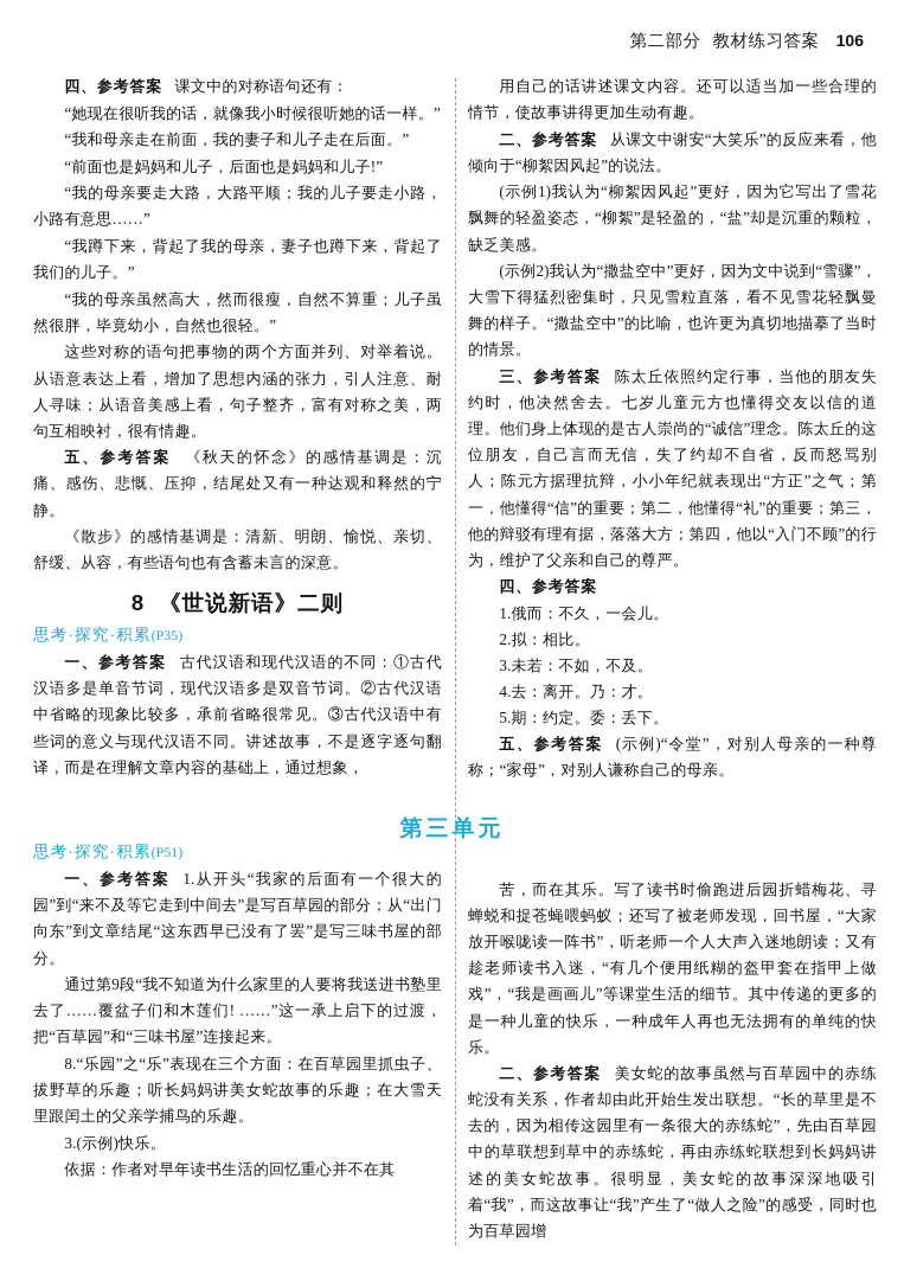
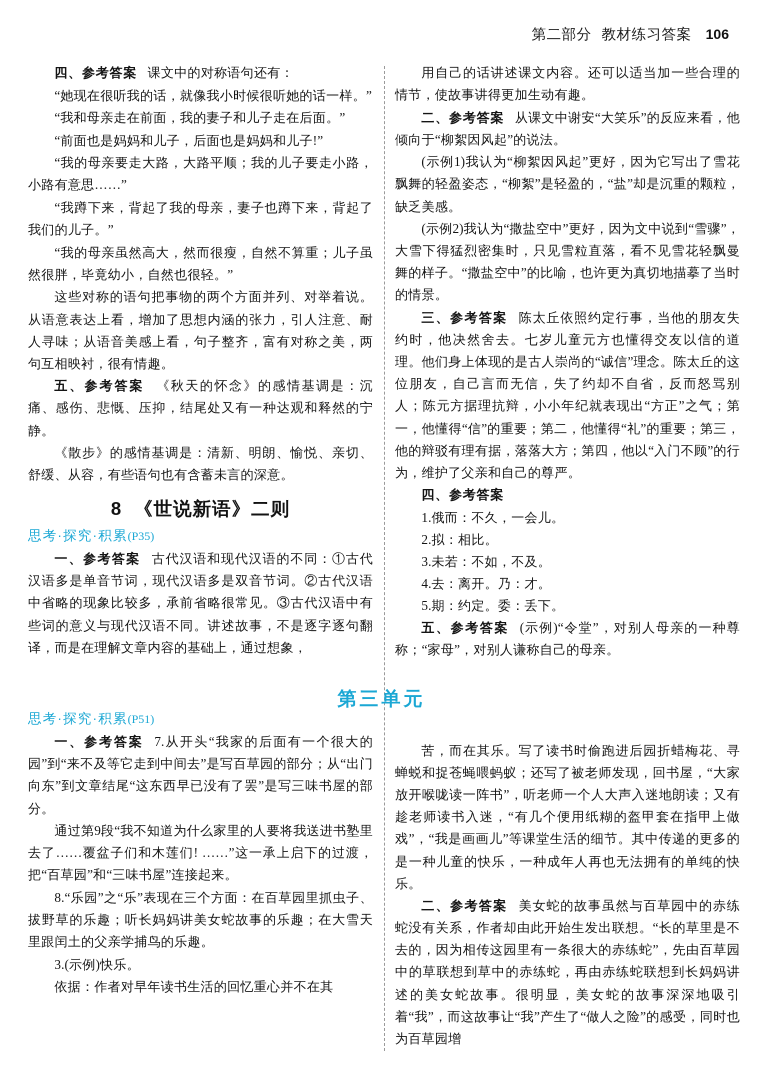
  第二部分
  教材练习答案
  106
  四、参考答案 课文中的对称语句还有：
  “她现在很听我的话，就像我小时候很听她的话一样。”
  “我和母亲走在前面，我的妻子和儿子走在后面。”
  “前面也是妈妈和儿子，后面也是妈妈和儿子!”
  “我的母亲要走大路，大路平顺；我的儿子要走小路，小路有意思……”
  “我蹲下来，背起了我的母亲，妻子也蹲下来，背起了我们的儿子。”
  “我的母亲虽然高大，然而很瘦，自然不算重；儿子虽然很胖，毕竟幼小，自然也很轻。”
  这些对称的语句把事物的两个方面并列、对举着说。从语意表达上看，增加了思想内涵的张力，引人注意、耐人寻味；从语音美感上看，句子整齐，富有对称之美，两句互相映衬，很有情趣。
  五、参考答案 《秋天的怀念》的感情基调是：沉痛、感伤、悲慨、压抑，结尾处又有一种达观和释然的宁静。
  《散步》的感情基调是：清新、明朗、愉悦、亲切、舒缓、从容，有些语句也有含蓄未言的深意。
  8 《世说新语》二则
  思考·探究·积累(P35)
  一、参考答案 古代汉语和现代汉语的不同：①古代汉语多是单音节词，现代汉语多是双音节词。②古代汉语中省略的现象比较多，承前省略很常见。③古代汉语中有些词的意义与现代汉语不同。讲述故事，不是逐字逐句翻译，而是在理解文章内容的基础上，通过想象，
  思考·探究·积累(P51)
- 一、参考答案 1.从开头“我家的后面有一个很大的园”到“来不及等它走到中间去”是写百草园的部分；从“出门向东”到文章结尾“这东西早已没有了罢”是写三味书屋的部分。
+ 一、参考答案 7.从开头“我家的后面有一个很大的园”到“来不及等它走到中间去”是写百草园的部分；从“出门向东”到文章结尾“这东西早已没有了罢”是写三味书屋的部分。
  通过第9段“我不知道为什么家里的人要将我送进书塾里去了……覆盆子们和木莲们! ……”这一承上启下的过渡，把“百草园”和“三味书屋”连接起来。
  8.“乐园”之“乐”表现在三个方面：在百草园里抓虫子、拔野草的乐趣；听长妈妈讲美女蛇故事的乐趣；在大雪天里跟闰土的父亲学捕鸟的乐趣。
  3.(示例)快乐。
  依据：作者对早年读书生活的回忆重心并不在其
  用自己的话讲述课文内容。还可以适当加一些合理的情节，使故事讲得更加生动有趣。
  二、参考答案 从课文中谢安“大笑乐”的反应来看，他倾向于“柳絮因风起”的说法。
  (示例1)我认为“柳絮因风起”更好，因为它写出了雪花飘舞的轻盈姿态，“柳絮”是轻盈的，“盐”却是沉重的颗粒，缺乏美感。
  (示例2)我认为“撒盐空中”更好，因为文中说到“雪骤”，大雪下得猛烈密集时，只见雪粒直落，看不见雪花轻飘曼舞的样子。“撒盐空中”的比喻，也许更为真切地描摹了当时的情景。
  三、参考答案 陈太丘依照约定行事，当他的朋友失约时，他决然舍去。七岁儿童元方也懂得交友以信的道理。他们身上体现的是古人崇尚的“诚信”理念。陈太丘的这位朋友，自己言而无信，失了约却不自省，反而怒骂别人；陈元方据理抗辩，小小年纪就表现出“方正”之气；第一，他懂得“信”的重要；第二，他懂得“礼”的重要；第三，他的辩驳有理有据，落落大方；第四，他以“入门不顾”的行为，维护了父亲和自己的尊严。
  四、参考答案
  1.俄而：不久，一会儿。
  2.拟：相比。
  3.未若：不如，不及。
  4.去：离开。乃：才。
  5.期：约定。委：丢下。
  五、参考答案 (示例)“令堂”，对别人母亲的一种尊称；“家母”，对别人谦称自己的母亲。
  苦，而在其乐。写了读书时偷跑进后园折蜡梅花、寻蝉蜕和捉苍蝇喂蚂蚁；还写了被老师发现，回书屋，“大家放开喉咙读一阵书”，听老师一个人大声入迷地朗读；又有趁老师读书入迷，“有几个便用纸糊的盔甲套在指甲上做戏”，“我是画画儿”等课堂生活的细节。其中传递的更多的是一种儿童的快乐，一种成年人再也无法拥有的单纯的快乐。
  二、参考答案 美女蛇的故事虽然与百草园中的赤练蛇没有关系，作者却由此开始生发出联想。“长的草里是不去的，因为相传这园里有一条很大的赤练蛇”，先由百草园中的草联想到草中的赤练蛇，再由赤练蛇联想到长妈妈讲述的美女蛇故事。很明显，美女蛇的故事深深地吸引着“我”，而这故事让“我”产生了“做人之险”的感受，同时也为百草园增
  第三单元
